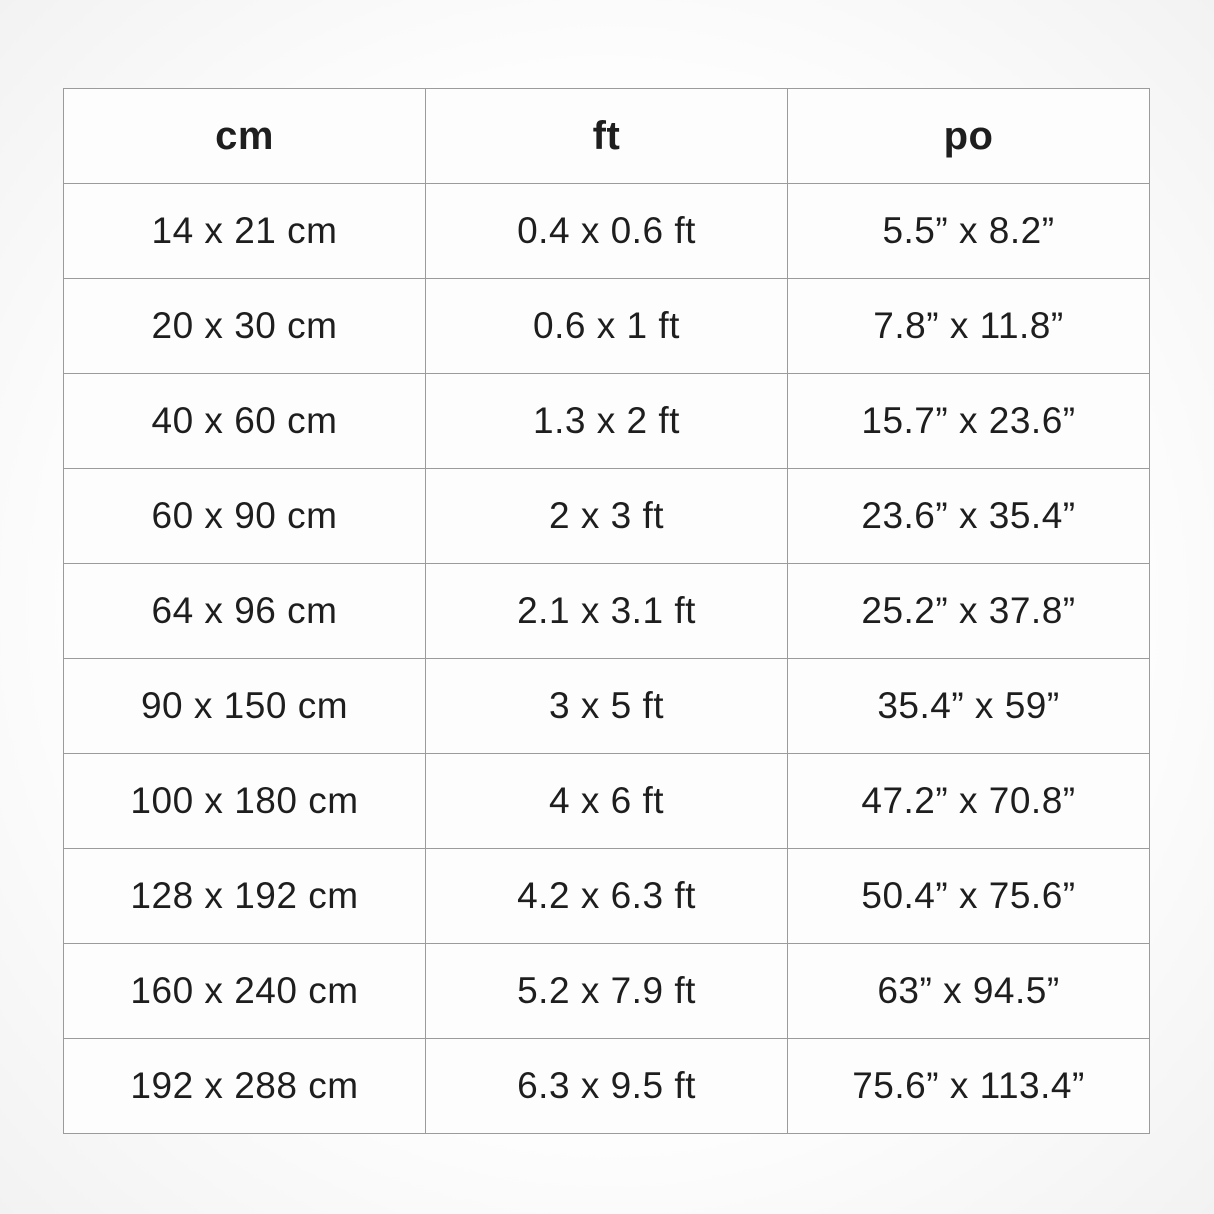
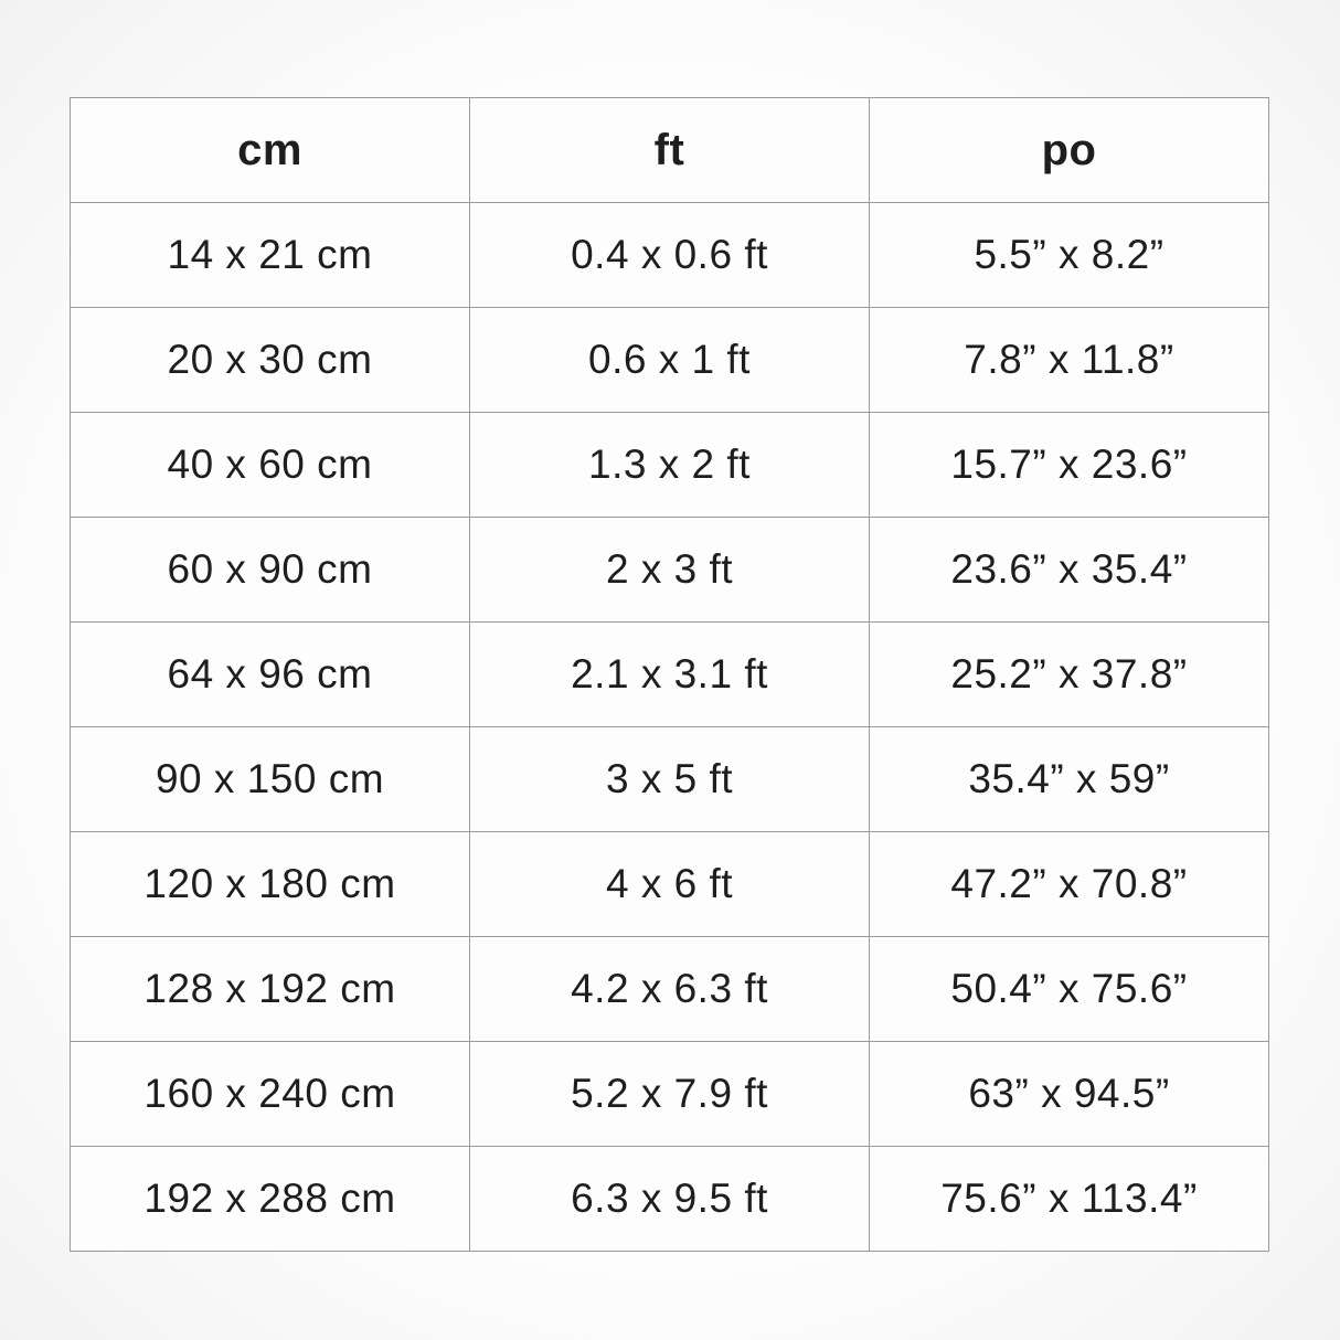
  cm	ft	po
  14 x 21 cm	0.4 x 0.6 ft	5.5” x 8.2”
  20 x 30 cm	0.6 x 1 ft	7.8” x 11.8”
  40 x 60 cm	1.3 x 2 ft	15.7” x 23.6”
  60 x 90 cm	2 x 3 ft	23.6” x 35.4”
  64 x 96 cm	2.1 x 3.1 ft	25.2” x 37.8”
  90 x 150 cm	3 x 5 ft	35.4” x 59”
- 100 x 180 cm	4 x 6 ft	47.2” x 70.8”
+ 120 x 180 cm	4 x 6 ft	47.2” x 70.8”
  128 x 192 cm	4.2 x 6.3 ft	50.4” x 75.6”
  160 x 240 cm	5.2 x 7.9 ft	63” x 94.5”
  192 x 288 cm	6.3 x 9.5 ft	75.6” x 113.4”
